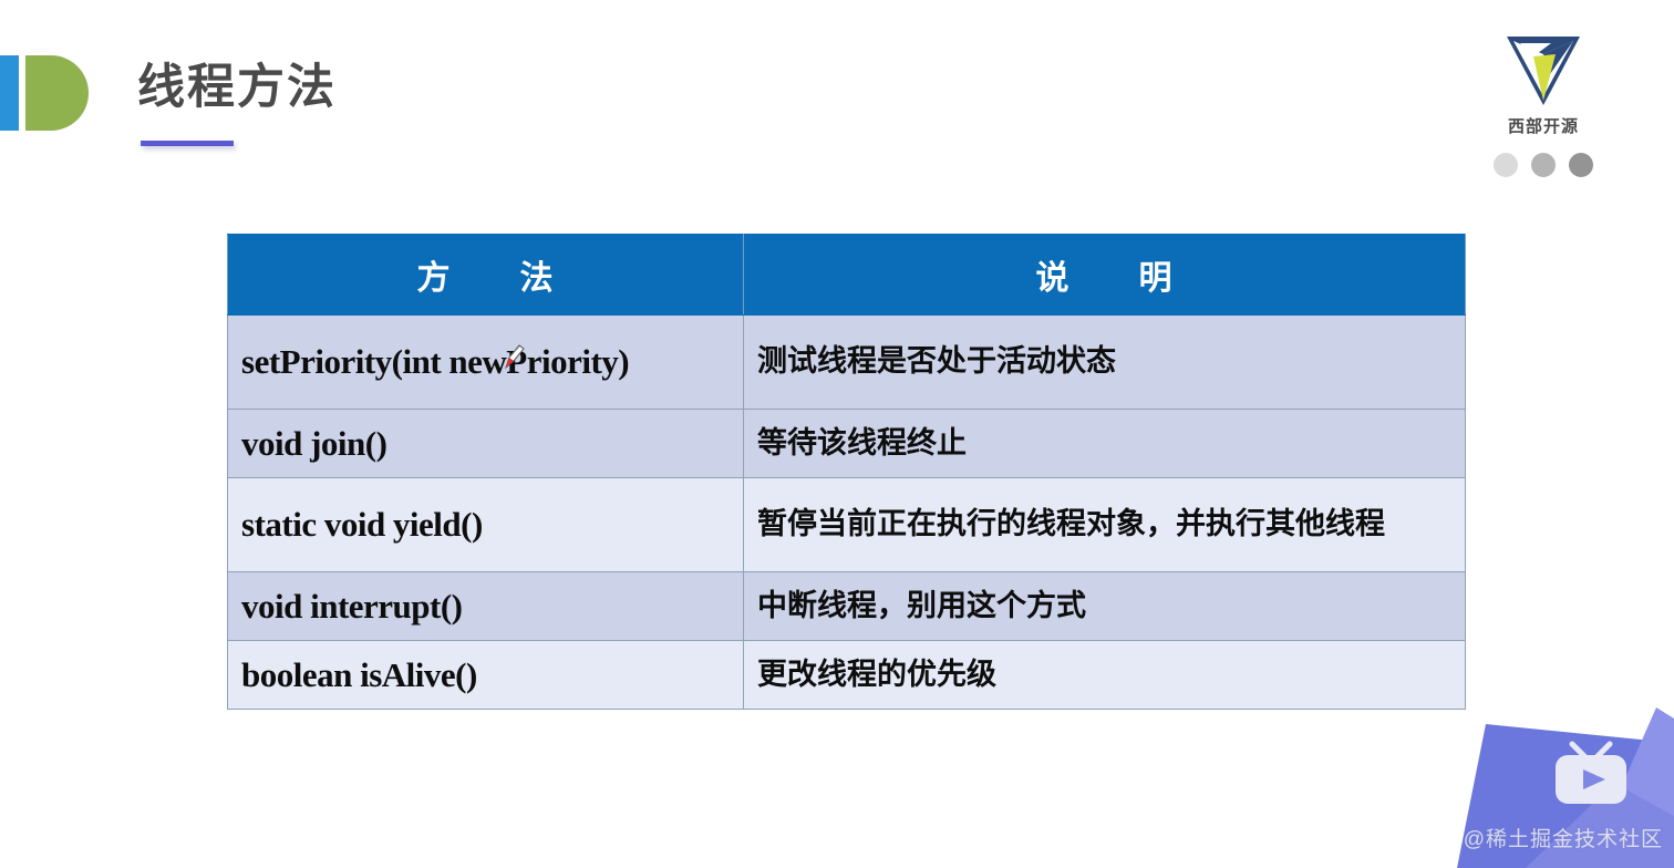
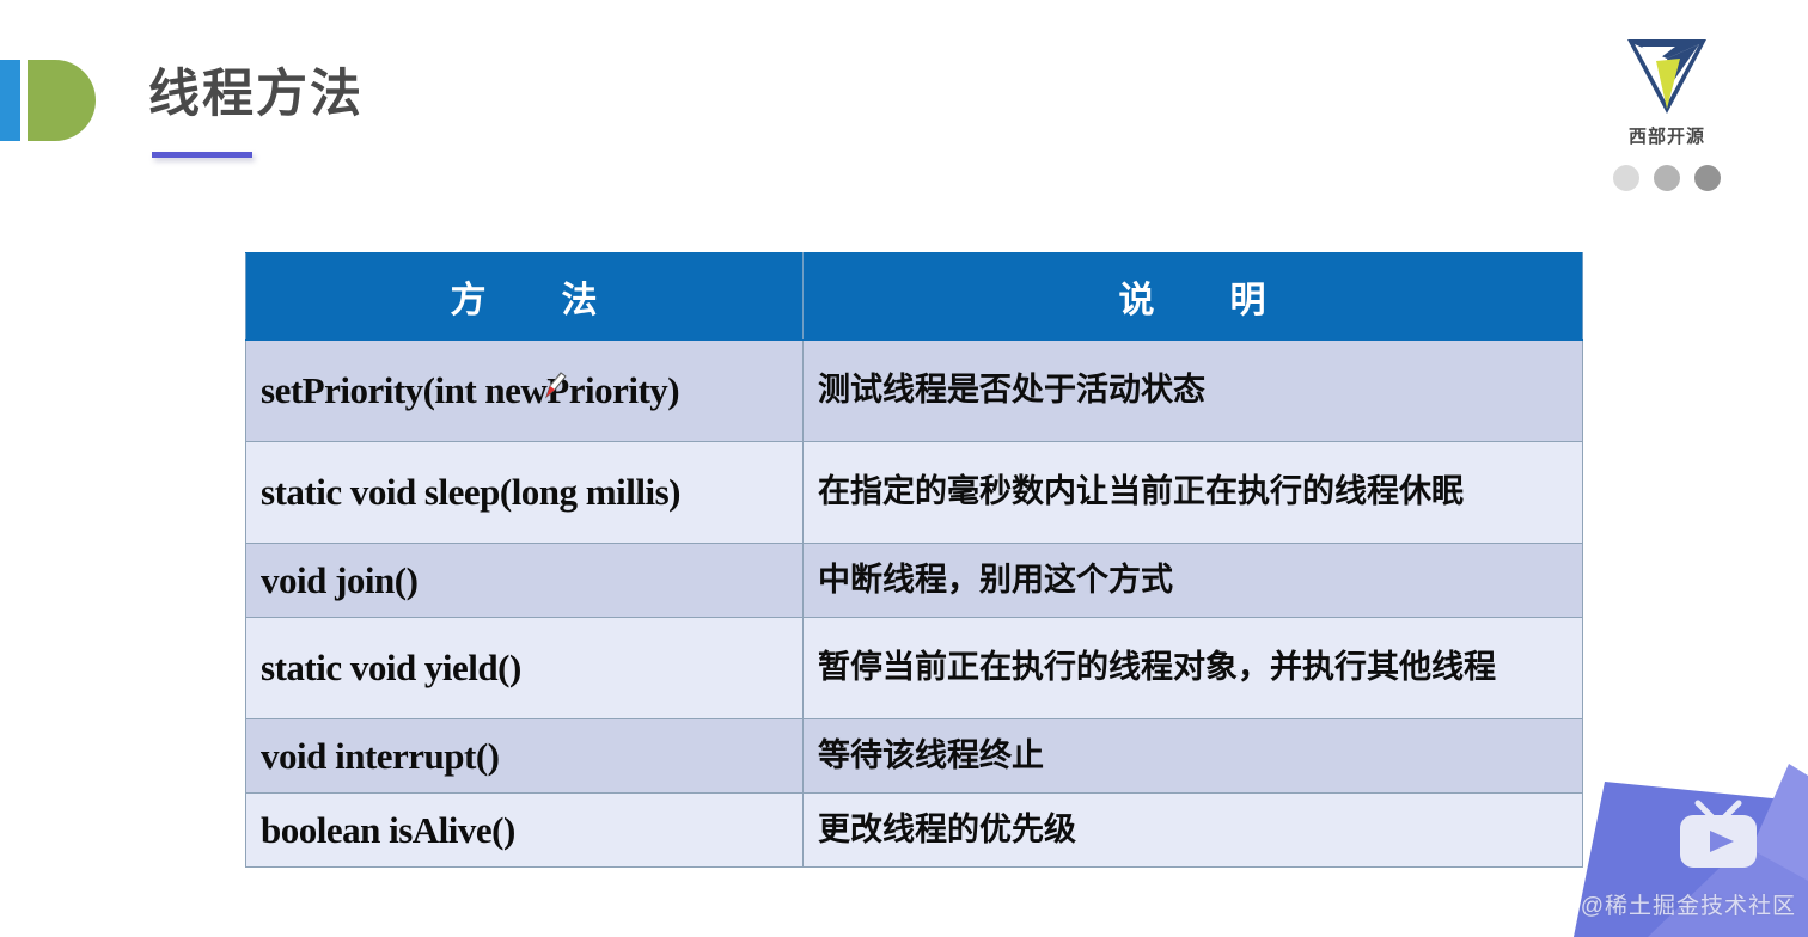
  线程方法
  西部开源
  方 法	说 明
  setPriority(int newPriority)	测试线程是否处于活动状态
+ static void sleep(long millis)	在指定的毫秒数内让当前正在执行的线程休眠
- void join()	等待该线程终止
+ void join()	中断线程，别用这个方式
  static void yield()	暂停当前正在执行的线程对象，并执行其他线程
- void interrupt()	中断线程，别用这个方式
+ void interrupt()	等待该线程终止
  boolean isAlive()	更改线程的优先级
  @稀土掘金技术社区
